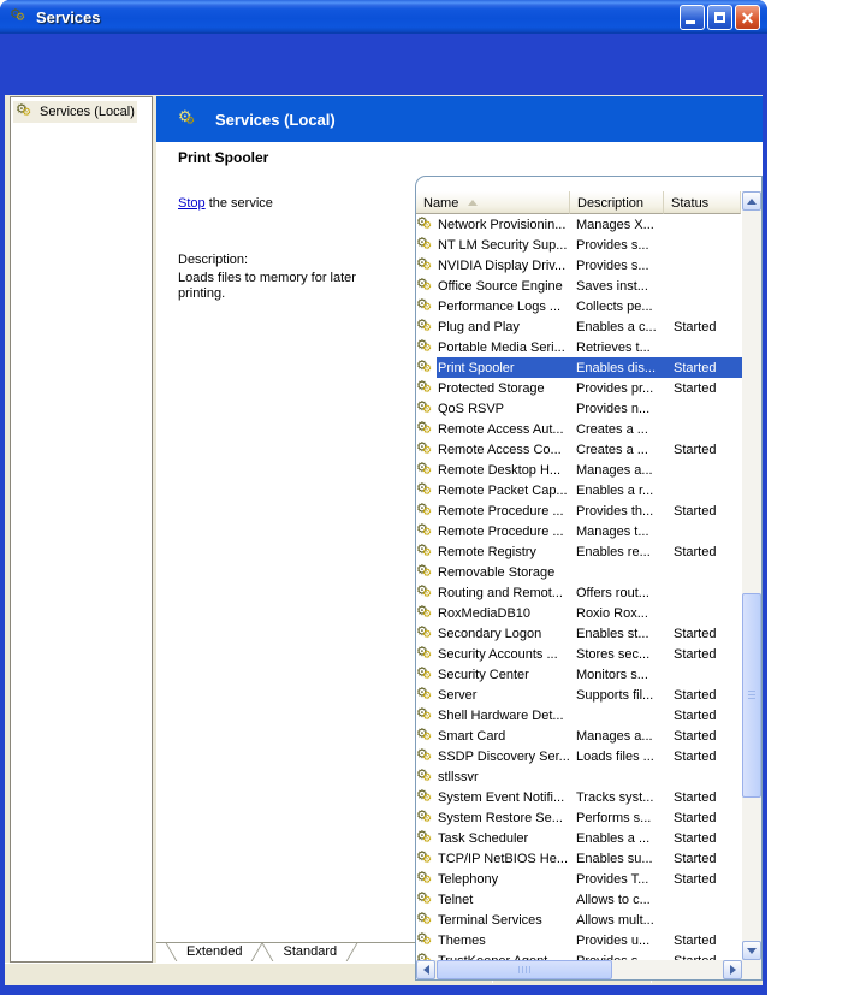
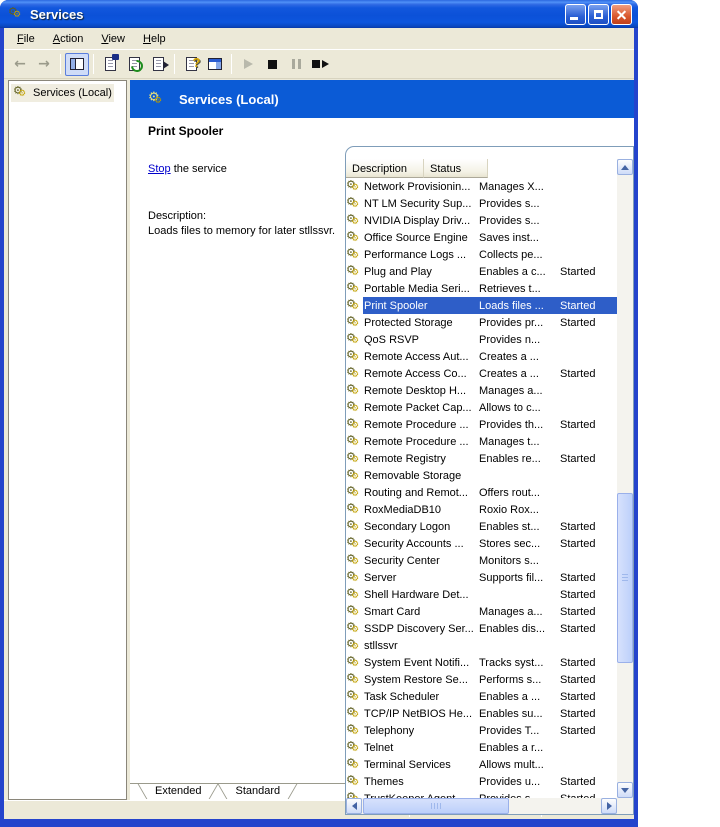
  ⚙
  ⚙
  Services
+ File
+ Action
+ View
+ Help
+ ←
+ →
  ⚙
  ⚙
  Services (Local)
  ⚙
  ⚙
  Services (Local)
  Print Spooler
  Stop the service
  Description:
- Loads files to memory for later printing.
+ Loads files to memory for later stllssvr.
- Name
  Description
  Status
  ⚙
  ⚙
  Network Provisionin...
  Manages X...
  ⚙
  ⚙
  NT LM Security Sup...
  Provides s...
  ⚙
  ⚙
  NVIDIA Display Driv...
  Provides s...
  ⚙
  ⚙
  Office Source Engine
  Saves inst...
  ⚙
  ⚙
  Performance Logs ...
  Collects pe...
  ⚙
  ⚙
  Plug and Play
  Enables a c...
  Started
  ⚙
  ⚙
  Portable Media Seri...
  Retrieves t...
  ⚙
  ⚙
  Print Spooler
- Enables dis...
+ Loads files ...
  Started
  ⚙
  ⚙
  Protected Storage
  Provides pr...
  Started
  ⚙
  ⚙
  QoS RSVP
  Provides n...
  ⚙
  ⚙
  Remote Access Aut...
  Creates a ...
  ⚙
  ⚙
  Remote Access Co...
  Creates a ...
  Started
  ⚙
  ⚙
  Remote Desktop H...
  Manages a...
  ⚙
  ⚙
  Remote Packet Cap...
- Enables a r...
+ Allows to c...
  ⚙
  ⚙
  Remote Procedure ...
  Provides th...
  Started
  ⚙
  ⚙
  Remote Procedure ...
  Manages t...
  ⚙
  ⚙
  Remote Registry
  Enables re...
  Started
  ⚙
  ⚙
  Removable Storage
  ⚙
  ⚙
  Routing and Remot...
  Offers rout...
  ⚙
  ⚙
  RoxMediaDB10
  Roxio Rox...
  ⚙
  ⚙
  Secondary Logon
  Enables st...
  Started
  ⚙
  ⚙
  Security Accounts ...
  Stores sec...
  Started
  ⚙
  ⚙
  Security Center
  Monitors s...
  ⚙
  ⚙
  Server
  Supports fil...
  Started
  ⚙
  ⚙
  Shell Hardware Det...
  Started
  ⚙
  ⚙
  Smart Card
  Manages a...
  Started
  ⚙
  ⚙
  SSDP Discovery Ser...
- Loads files ...
+ Enables dis...
  Started
  ⚙
  ⚙
  stllssvr
  ⚙
  ⚙
  System Event Notifi...
  Tracks syst...
  Started
  ⚙
  ⚙
  System Restore Se...
  Performs s...
  Started
  ⚙
  ⚙
  Task Scheduler
  Enables a ...
  Started
  ⚙
  ⚙
  TCP/IP NetBIOS He...
  Enables su...
  Started
  ⚙
  ⚙
  Telephony
  Provides T...
  Started
  ⚙
  ⚙
  Telnet
- Allows to c...
+ Enables a r...
  ⚙
  ⚙
  Terminal Services
  Allows mult...
  ⚙
  ⚙
  Themes
  Provides u...
  Started
  ⚙
  Extended
  Standard
